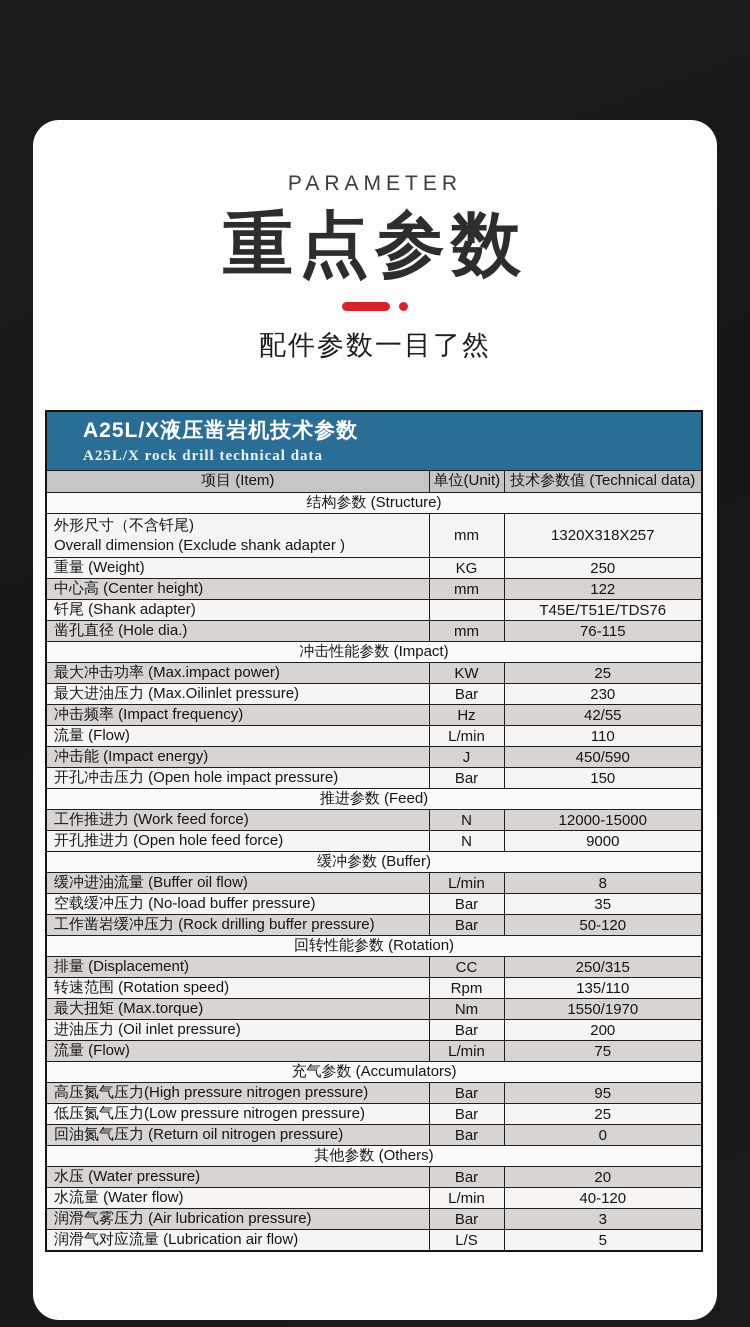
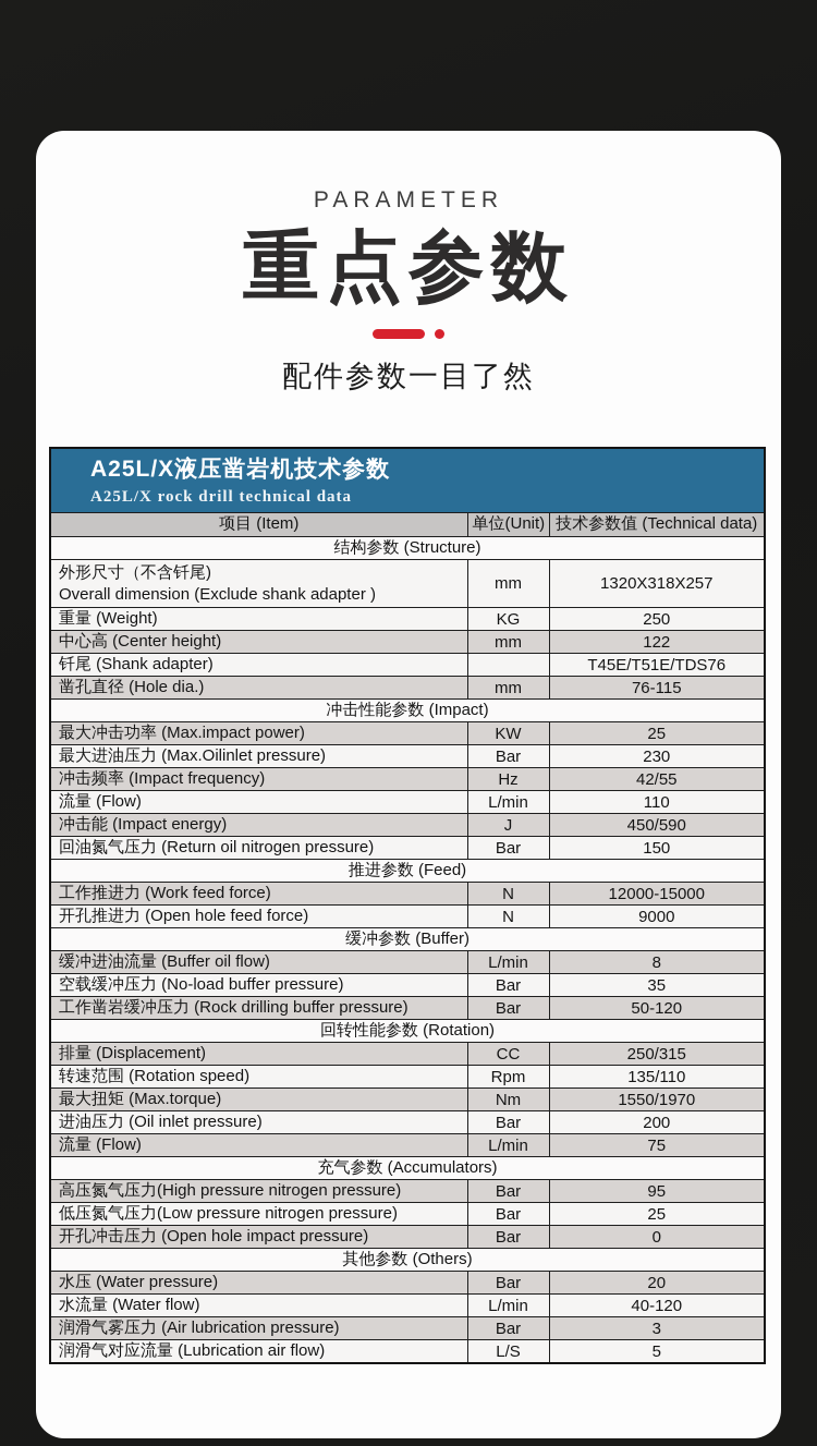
  PARAMETER
  重点参数
  配件参数一目了然
  A25L/X液压凿岩机技术参数 A25L/X rock drill technical data
  项目 (Item)	单位(Unit)	技术参数值 (Technical data)
  结构参数 (Structure)
  外形尺寸（不含钎尾)Overall dimension (Exclude shank adapter )	mm	1320X318X257
  重量 (Weight)	KG	250
  中心高 (Center height)	mm	122
  钎尾 (Shank adapter)		T45E/T51E/TDS76
  凿孔直径 (Hole dia.)	mm	76-115
  冲击性能参数 (Impact)
  最大冲击功率 (Max.impact power)	KW	25
  最大进油压力 (Max.Oilinlet pressure)	Bar	230
  冲击频率 (Impact frequency)	Hz	42/55
  流量 (Flow)	L/min	110
  冲击能 (Impact energy)	J	450/590
- 开孔冲击压力 (Open hole impact pressure)	Bar	150
+ 回油氮气压力 (Return oil nitrogen pressure)	Bar	150
  推进参数 (Feed)
  工作推进力 (Work feed force)	N	12000-15000
  开孔推进力 (Open hole feed force)	N	9000
  缓冲参数 (Buffer)
  缓冲进油流量 (Buffer oil flow)	L/min	8
  空载缓冲压力 (No-load buffer pressure)	Bar	35
  工作凿岩缓冲压力 (Rock drilling buffer pressure)	Bar	50-120
  回转性能参数 (Rotation)
  排量 (Displacement)	CC	250/315
  转速范围 (Rotation speed)	Rpm	135/110
  最大扭矩 (Max.torque)	Nm	1550/1970
  进油压力 (Oil inlet pressure)	Bar	200
  流量 (Flow)	L/min	75
  充气参数 (Accumulators)
  高压氮气压力(High pressure nitrogen pressure)	Bar	95
  低压氮气压力(Low pressure nitrogen pressure)	Bar	25
- 回油氮气压力 (Return oil nitrogen pressure)	Bar	0
+ 开孔冲击压力 (Open hole impact pressure)	Bar	0
  其他参数 (Others)
  水压 (Water pressure)	Bar	20
  水流量 (Water flow)	L/min	40-120
  润滑气雾压力 (Air lubrication pressure)	Bar	3
  润滑气对应流量 (Lubrication air flow)	L/S	5
